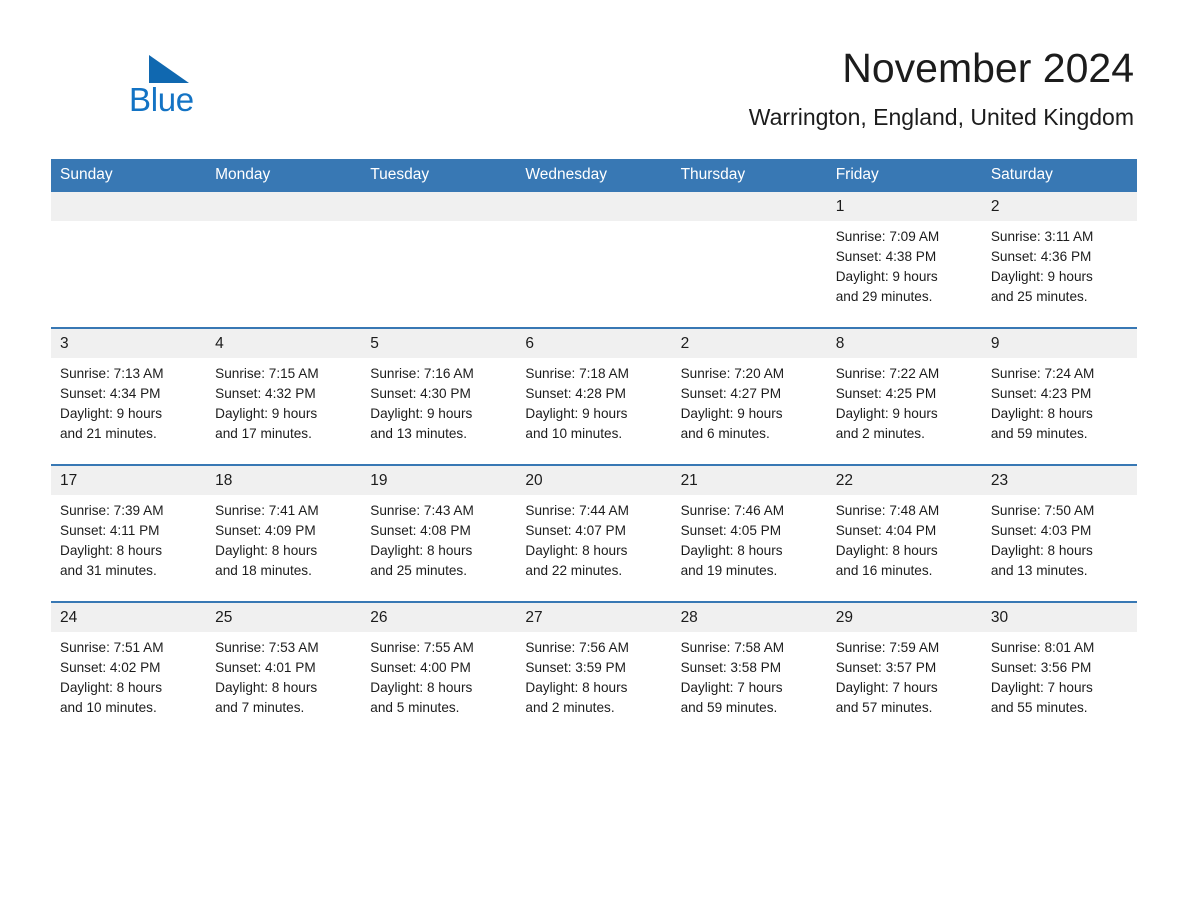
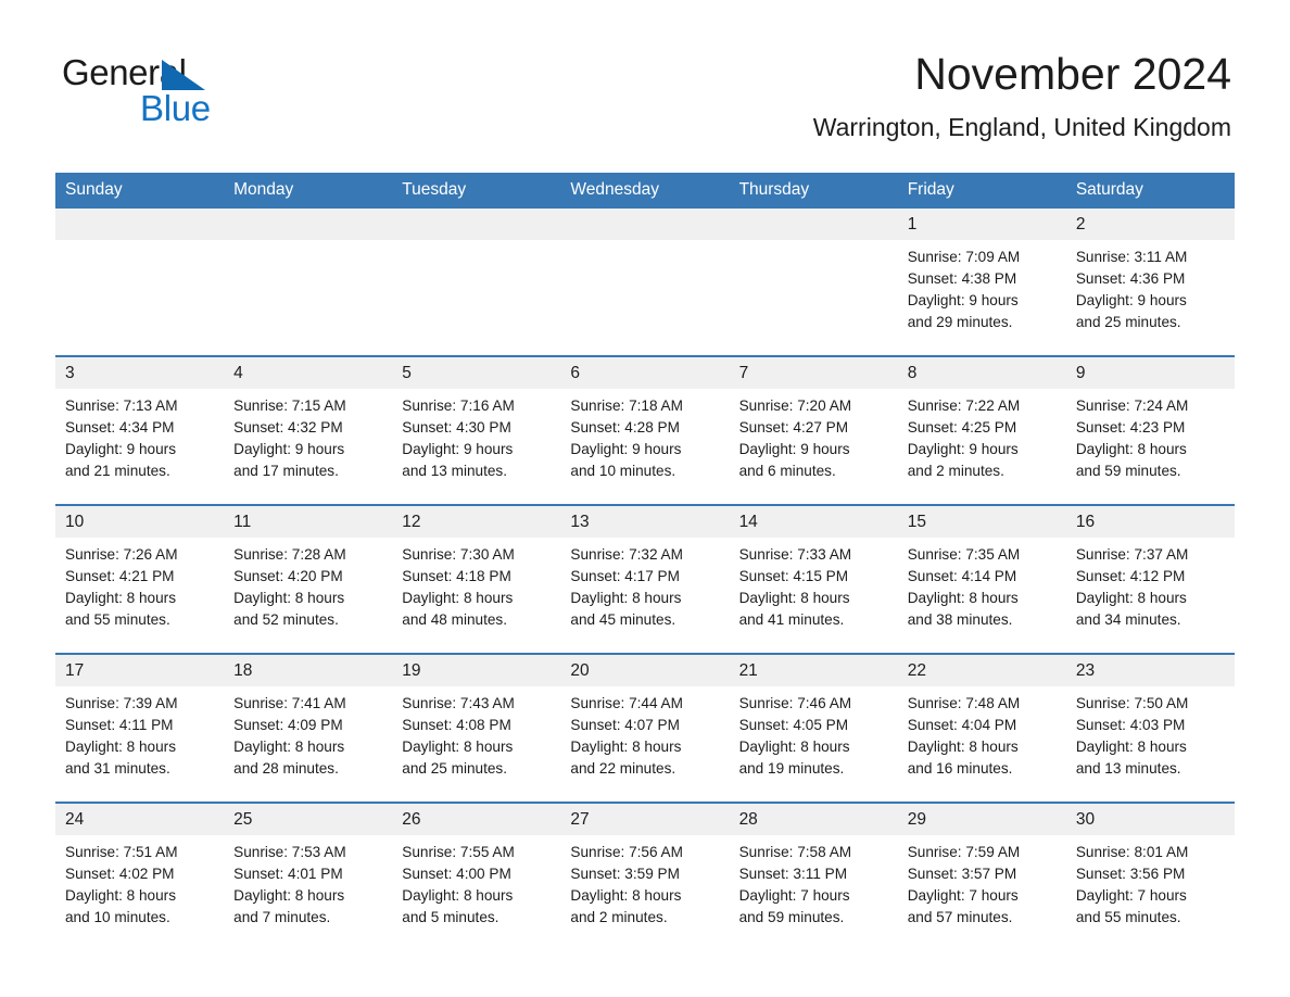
+ General
  Blue
  November 2024
  Warrington, England, United Kingdom
  Sunday	Monday	Tuesday	Wednesday	Thursday	Friday	Saturday
  					1Sunrise: 7:09 AMSunset: 4:38 PMDaylight: 9 hoursand 29 minutes.	2Sunrise: 3:11 AMSunset: 4:36 PMDaylight: 9 hoursand 25 minutes.
- 3Sunrise: 7:13 AMSunset: 4:34 PMDaylight: 9 hoursand 21 minutes.	4Sunrise: 7:15 AMSunset: 4:32 PMDaylight: 9 hoursand 17 minutes.	5Sunrise: 7:16 AMSunset: 4:30 PMDaylight: 9 hoursand 13 minutes.	6Sunrise: 7:18 AMSunset: 4:28 PMDaylight: 9 hoursand 10 minutes.	2Sunrise: 7:20 AMSunset: 4:27 PMDaylight: 9 hoursand 6 minutes.	8Sunrise: 7:22 AMSunset: 4:25 PMDaylight: 9 hoursand 2 minutes.	9Sunrise: 7:24 AMSunset: 4:23 PMDaylight: 8 hoursand 59 minutes.
+ 3Sunrise: 7:13 AMSunset: 4:34 PMDaylight: 9 hoursand 21 minutes.	4Sunrise: 7:15 AMSunset: 4:32 PMDaylight: 9 hoursand 17 minutes.	5Sunrise: 7:16 AMSunset: 4:30 PMDaylight: 9 hoursand 13 minutes.	6Sunrise: 7:18 AMSunset: 4:28 PMDaylight: 9 hoursand 10 minutes.	7Sunrise: 7:20 AMSunset: 4:27 PMDaylight: 9 hoursand 6 minutes.	8Sunrise: 7:22 AMSunset: 4:25 PMDaylight: 9 hoursand 2 minutes.	9Sunrise: 7:24 AMSunset: 4:23 PMDaylight: 8 hoursand 59 minutes.
+ 10Sunrise: 7:26 AMSunset: 4:21 PMDaylight: 8 hoursand 55 minutes.	11Sunrise: 7:28 AMSunset: 4:20 PMDaylight: 8 hoursand 52 minutes.	12Sunrise: 7:30 AMSunset: 4:18 PMDaylight: 8 hoursand 48 minutes.	13Sunrise: 7:32 AMSunset: 4:17 PMDaylight: 8 hoursand 45 minutes.	14Sunrise: 7:33 AMSunset: 4:15 PMDaylight: 8 hoursand 41 minutes.	15Sunrise: 7:35 AMSunset: 4:14 PMDaylight: 8 hoursand 38 minutes.	16Sunrise: 7:37 AMSunset: 4:12 PMDaylight: 8 hoursand 34 minutes.
- 17Sunrise: 7:39 AMSunset: 4:11 PMDaylight: 8 hoursand 31 minutes.	18Sunrise: 7:41 AMSunset: 4:09 PMDaylight: 8 hoursand 18 minutes.	19Sunrise: 7:43 AMSunset: 4:08 PMDaylight: 8 hoursand 25 minutes.	20Sunrise: 7:44 AMSunset: 4:07 PMDaylight: 8 hoursand 22 minutes.	21Sunrise: 7:46 AMSunset: 4:05 PMDaylight: 8 hoursand 19 minutes.	22Sunrise: 7:48 AMSunset: 4:04 PMDaylight: 8 hoursand 16 minutes.	23Sunrise: 7:50 AMSunset: 4:03 PMDaylight: 8 hoursand 13 minutes.
+ 17Sunrise: 7:39 AMSunset: 4:11 PMDaylight: 8 hoursand 31 minutes.	18Sunrise: 7:41 AMSunset: 4:09 PMDaylight: 8 hoursand 28 minutes.	19Sunrise: 7:43 AMSunset: 4:08 PMDaylight: 8 hoursand 25 minutes.	20Sunrise: 7:44 AMSunset: 4:07 PMDaylight: 8 hoursand 22 minutes.	21Sunrise: 7:46 AMSunset: 4:05 PMDaylight: 8 hoursand 19 minutes.	22Sunrise: 7:48 AMSunset: 4:04 PMDaylight: 8 hoursand 16 minutes.	23Sunrise: 7:50 AMSunset: 4:03 PMDaylight: 8 hoursand 13 minutes.
- 24Sunrise: 7:51 AMSunset: 4:02 PMDaylight: 8 hoursand 10 minutes.	25Sunrise: 7:53 AMSunset: 4:01 PMDaylight: 8 hoursand 7 minutes.	26Sunrise: 7:55 AMSunset: 4:00 PMDaylight: 8 hoursand 5 minutes.	27Sunrise: 7:56 AMSunset: 3:59 PMDaylight: 8 hoursand 2 minutes.	28Sunrise: 7:58 AMSunset: 3:58 PMDaylight: 7 hoursand 59 minutes.	29Sunrise: 7:59 AMSunset: 3:57 PMDaylight: 7 hoursand 57 minutes.	30Sunrise: 8:01 AMSunset: 3:56 PMDaylight: 7 hoursand 55 minutes.
+ 24Sunrise: 7:51 AMSunset: 4:02 PMDaylight: 8 hoursand 10 minutes.	25Sunrise: 7:53 AMSunset: 4:01 PMDaylight: 8 hoursand 7 minutes.	26Sunrise: 7:55 AMSunset: 4:00 PMDaylight: 8 hoursand 5 minutes.	27Sunrise: 7:56 AMSunset: 3:59 PMDaylight: 8 hoursand 2 minutes.	28Sunrise: 7:58 AMSunset: 3:11 PMDaylight: 7 hoursand 59 minutes.	29Sunrise: 7:59 AMSunset: 3:57 PMDaylight: 7 hoursand 57 minutes.	30Sunrise: 8:01 AMSunset: 3:56 PMDaylight: 7 hoursand 55 minutes.
